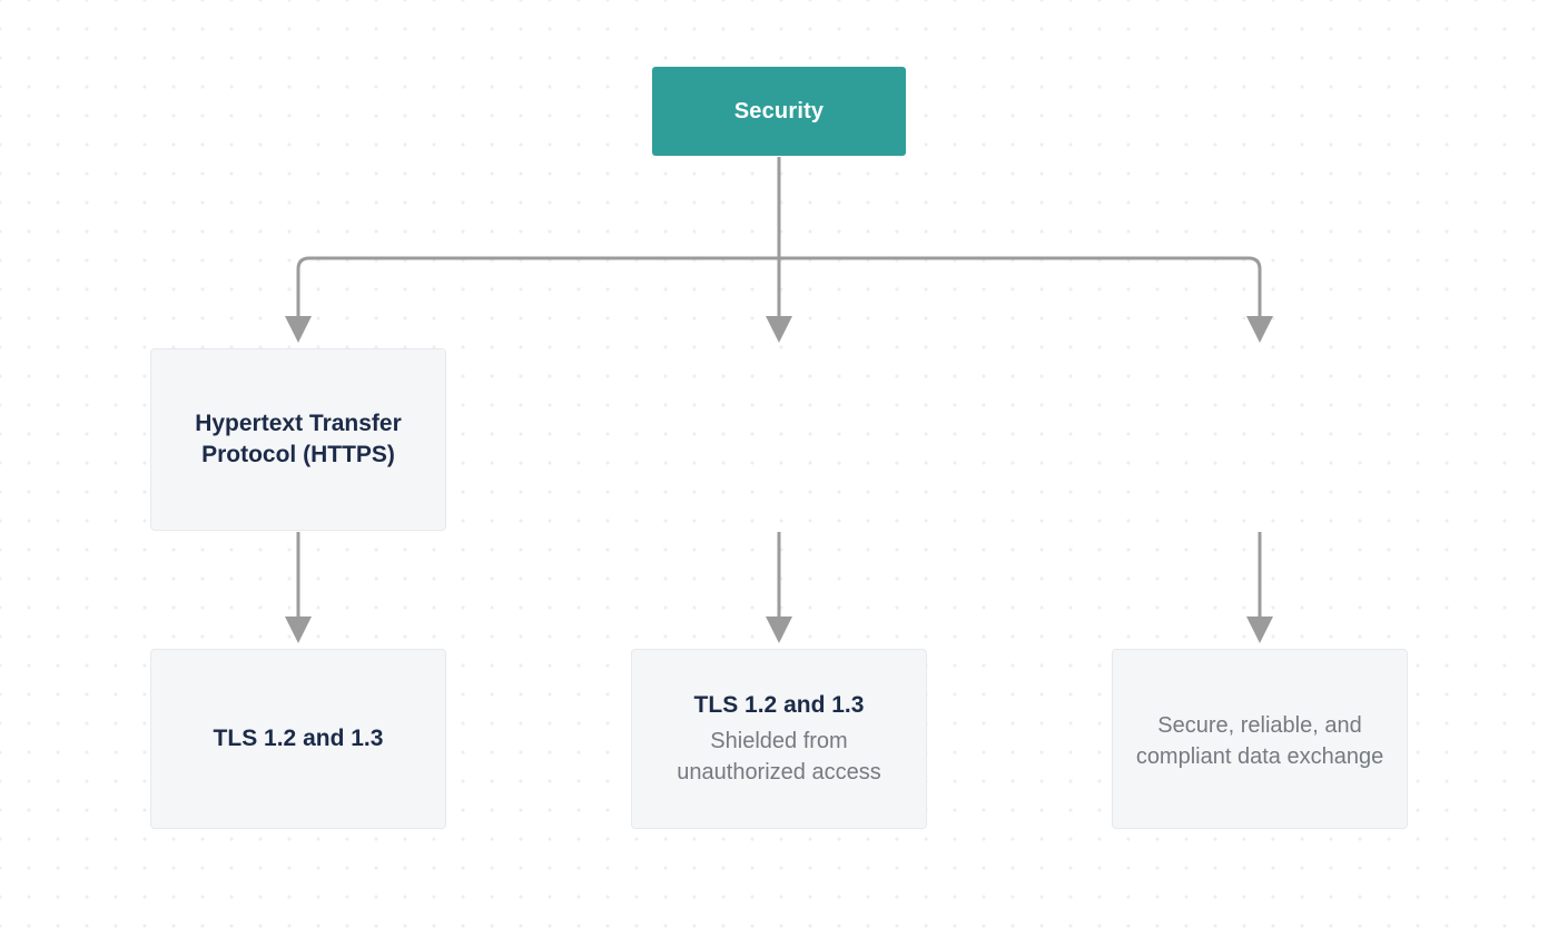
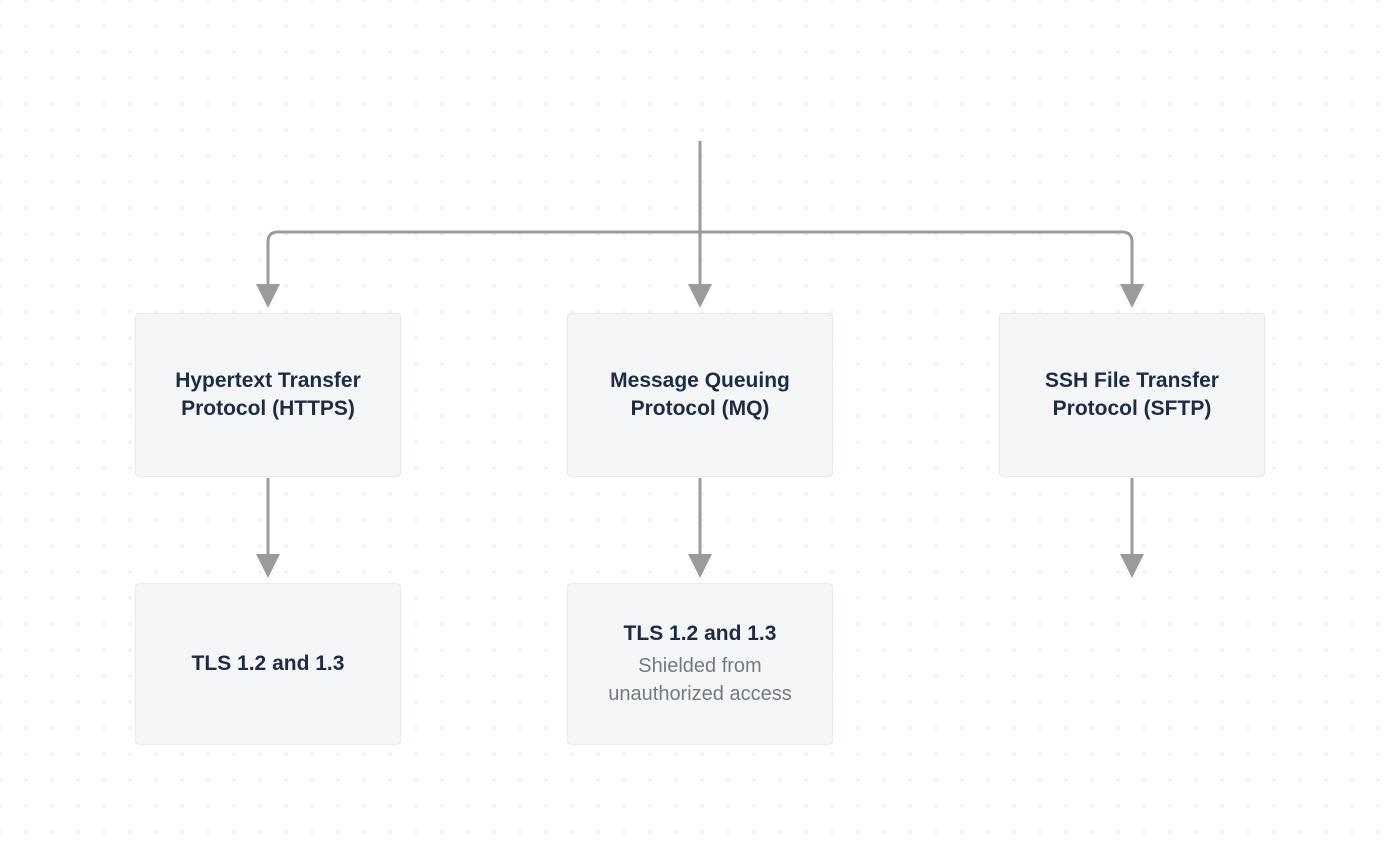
- Security
  Hypertext Transfer Protocol (HTTPS)
+ Message Queuing Protocol (MQ)
+ SSH File Transfer Protocol (SFTP)
  TLS 1.2 and 1.3
  TLS 1.2 and 1.3
  Shielded from unauthorized access
- Secure, reliable, and compliant data exchange
